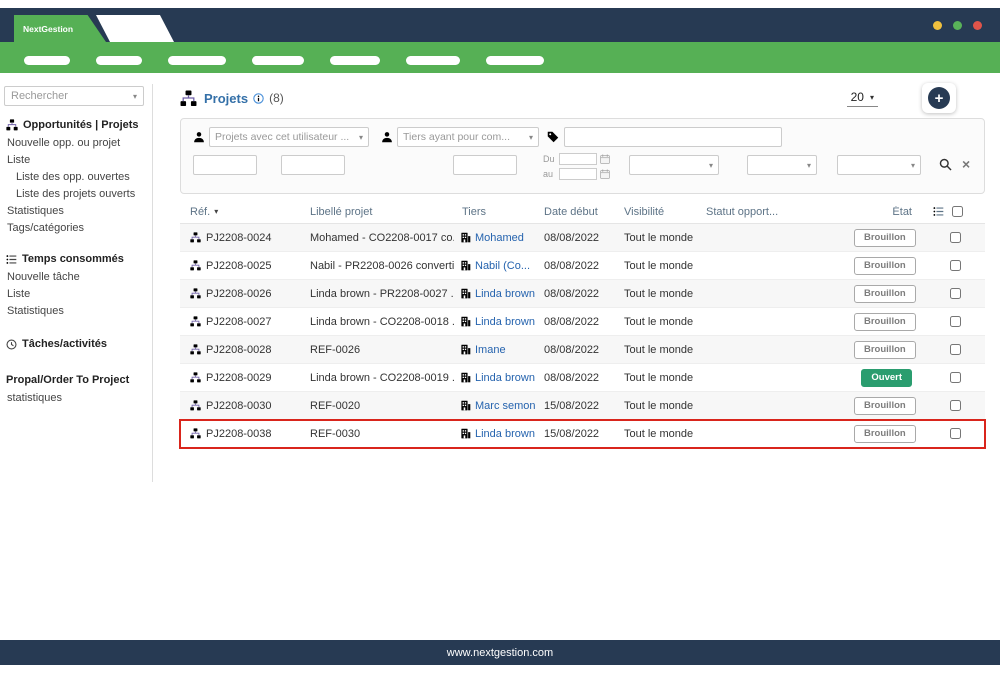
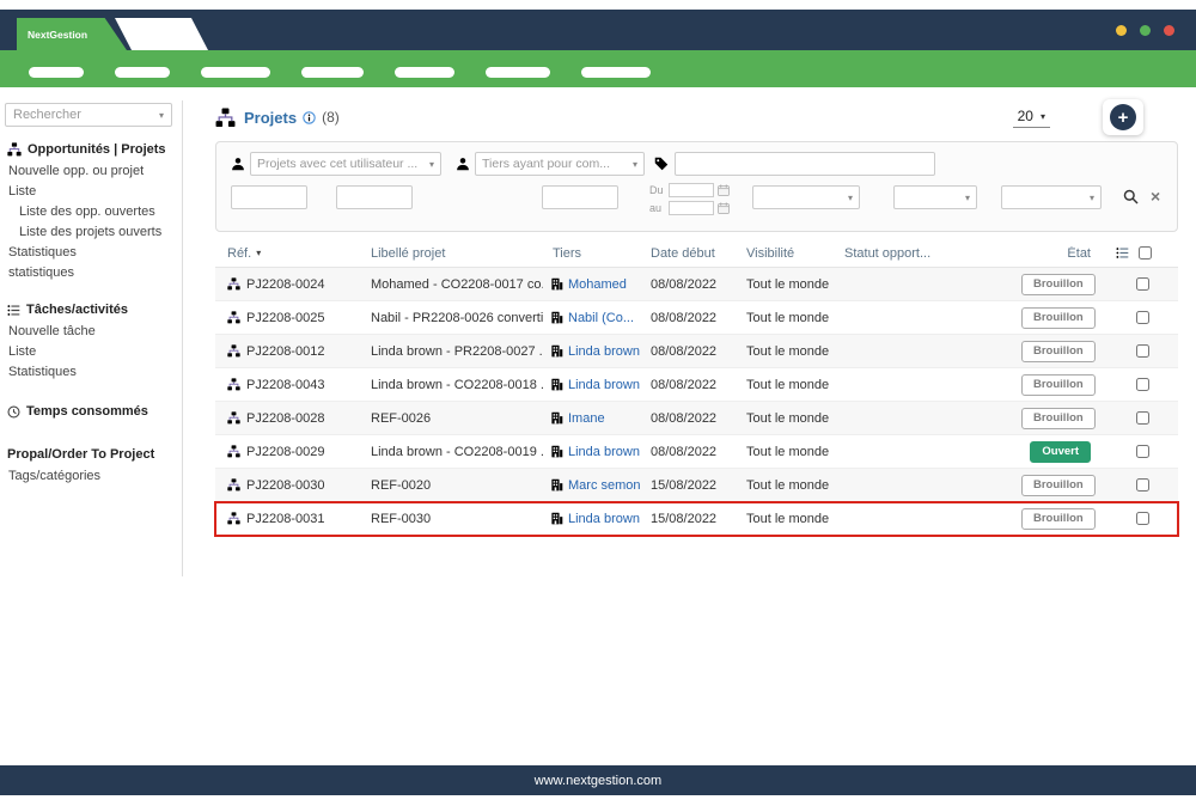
  NextGestion
  Rechercher
  ▾
  Opportunités | Projets
  Nouvelle opp. ou projet
  Liste
  Liste des opp. ouvertes
  Liste des projets ouverts
  Statistiques
- Tags/catégories
+ statistiques
- Temps consommés
+ Tâches/activités
  Nouvelle tâche
  Liste
  Statistiques
- Tâches/activités
+ Temps consommés
  Propal/Order To Project
- statistiques
+ Tags/catégories
  Projets
  (8)
  20
  ▾
  +
  Projets avec cet utilisateur ...
  ▾
  Tiers ayant pour com...
  ▾
  Du
  au
  ▾
  ▾
  ▾
  ×
  Réf.
  ▾
  Libellé projet
  Tiers
  Date début
  Visibilité
  Statut opport...
  État
  PJ2208-0024
  Mohamed - CO2208-0017 co.
  Mohamed
  08/08/2022
  Tout le monde
  Brouillon
  PJ2208-0025
  Nabil - PR2208-0026 converti
  Nabil (Co...
  08/08/2022
  Tout le monde
  Brouillon
- PJ2208-0026
+ PJ2208-0012
  Linda brown - PR2208-0027 .
  Linda brown
  08/08/2022
  Tout le monde
  Brouillon
- PJ2208-0027
+ PJ2208-0043
  Linda brown - CO2208-0018 .
  Linda brown
  08/08/2022
  Tout le monde
  Brouillon
  PJ2208-0028
  REF-0026
  Imane
  08/08/2022
  Tout le monde
  Brouillon
  PJ2208-0029
  Linda brown - CO2208-0019 .
  Linda brown
  08/08/2022
  Tout le monde
  Ouvert
  PJ2208-0030
  REF-0020
  Marc semon
  15/08/2022
  Tout le monde
  Brouillon
- PJ2208-0038
+ PJ2208-0031
  REF-0030
  Linda brown
  15/08/2022
  Tout le monde
  Brouillon
  www.nextgestion.com
